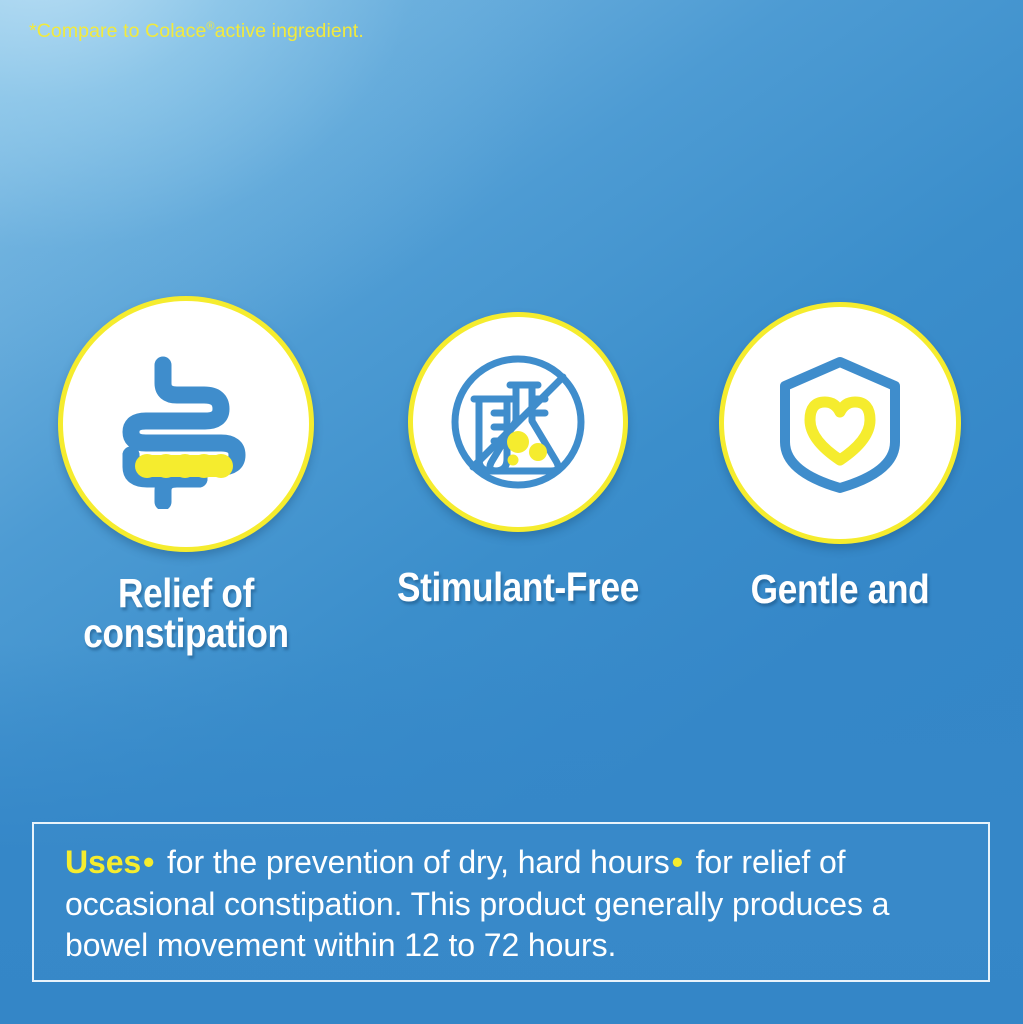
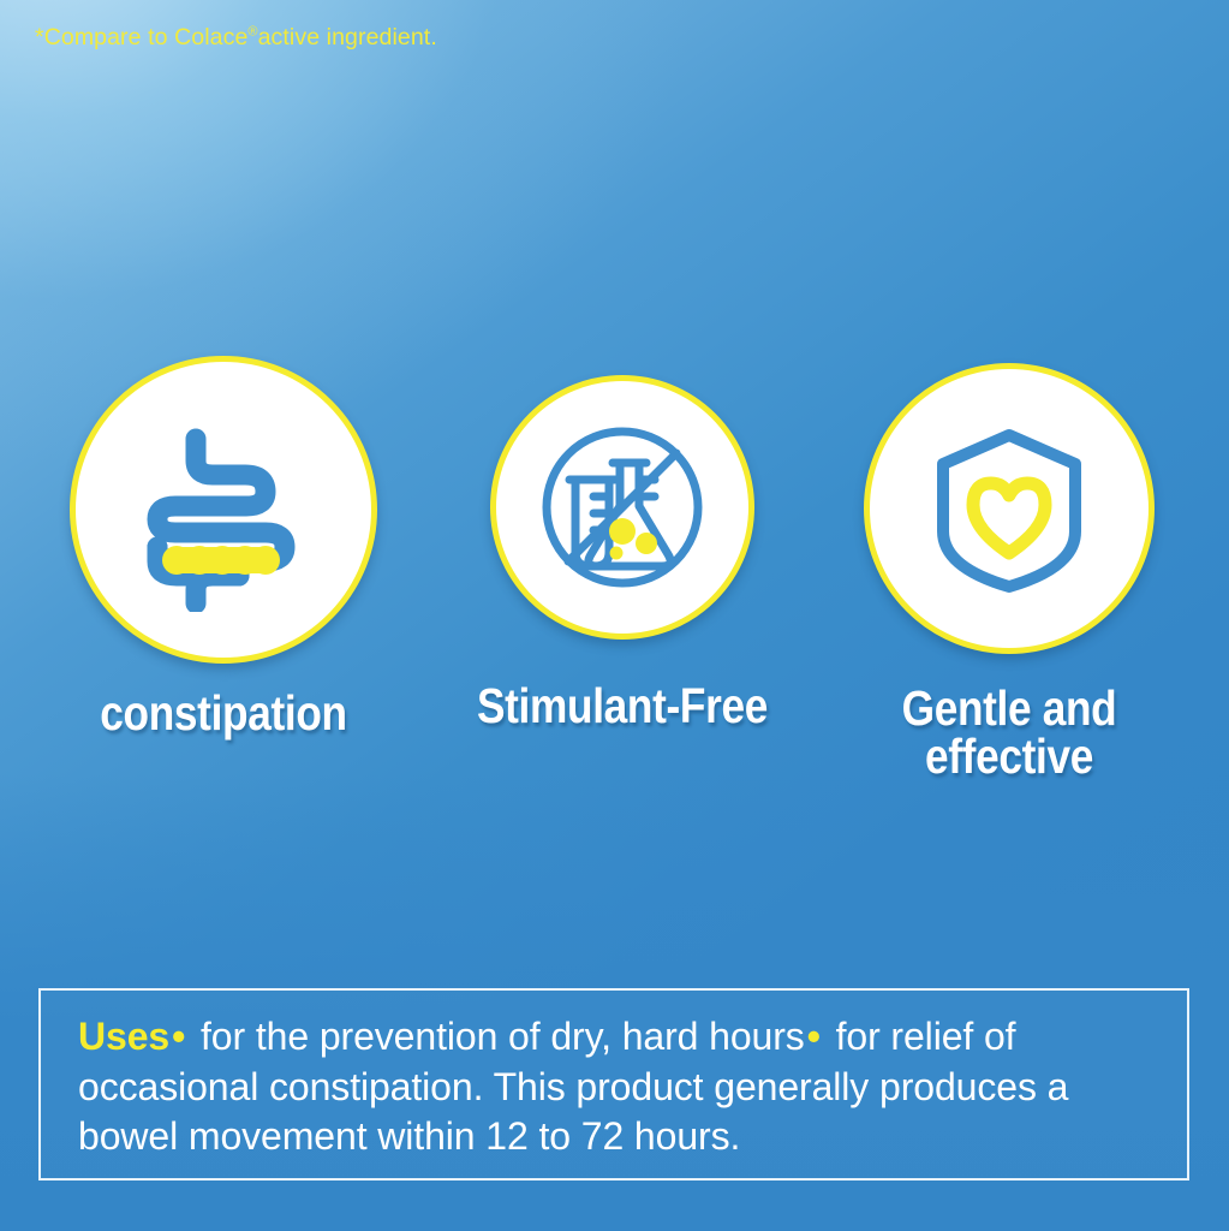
  *Compare to Colace®active ingredient.
- Relief of
  constipation
  Stimulant-Free
  Gentle and
+ effective
  Uses• for the prevention of dry, hard hours• for relief of occasional constipation. This product generally produces a bowel movement within 12 to 72 hours.
